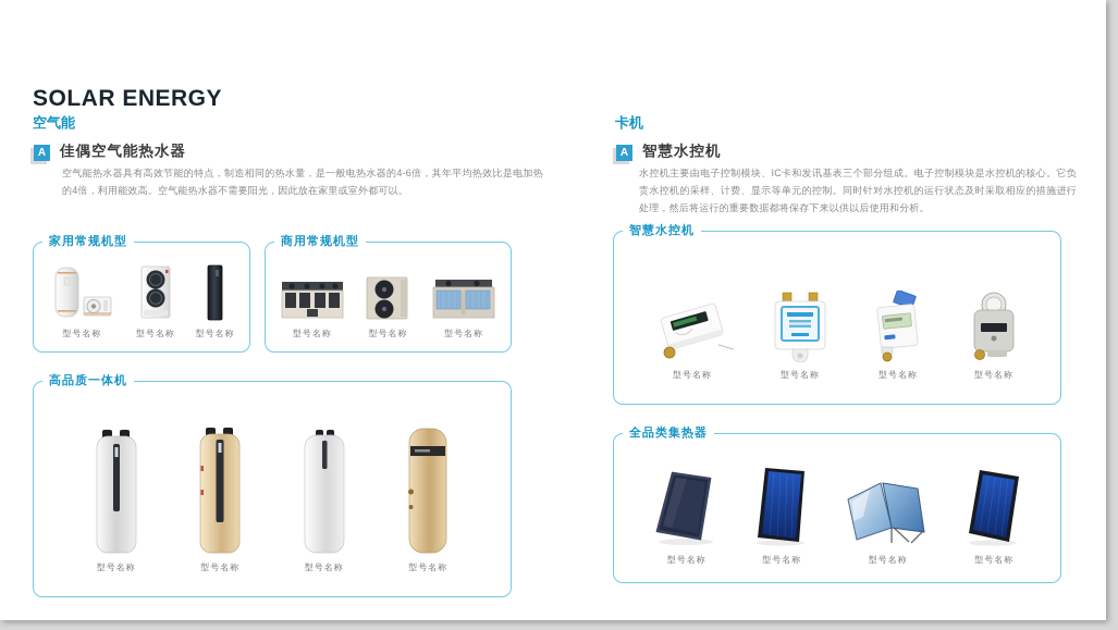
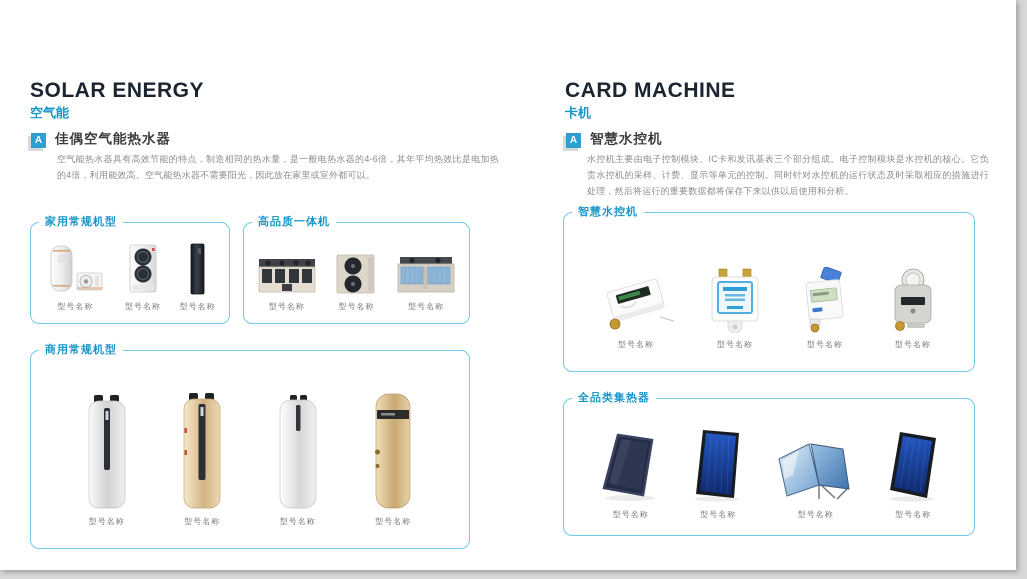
  SOLAR ENERGY
  空气能
  A
  佳偶空气能热水器
  空气能热水器具有高效节能的特点，制造相同的热水量，是一般电热水器的4-6倍，其年平均热效比是电加热的4倍，利用能效高。空气能热水器不需要阳光，因此放在家里或室外都可以。
  家用常规机型
  型号名称
  型号名称
  型号名称
- 商用常规机型
+ 高品质一体机
  型号名称
  型号名称
  型号名称
- 高品质一体机
+ 商用常规机型
  型号名称
  型号名称
  型号名称
  型号名称
+ CARD MACHINE
  卡机
  A
  智慧水控机
  水控机主要由电子控制模块、IC卡和发讯基表三个部分组成。电子控制模块是水控机的核心。它负责水控机的采样、计费、显示等单元的控制。同时针对水控机的运行状态及时采取相应的措施进行处理，然后将运行的重要数据都将保存下来以供以后使用和分析。
  智慧水控机
  型号名称
  型号名称
  型号名称
  型号名称
  全品类集热器
  型号名称
  型号名称
  型号名称
  型号名称
